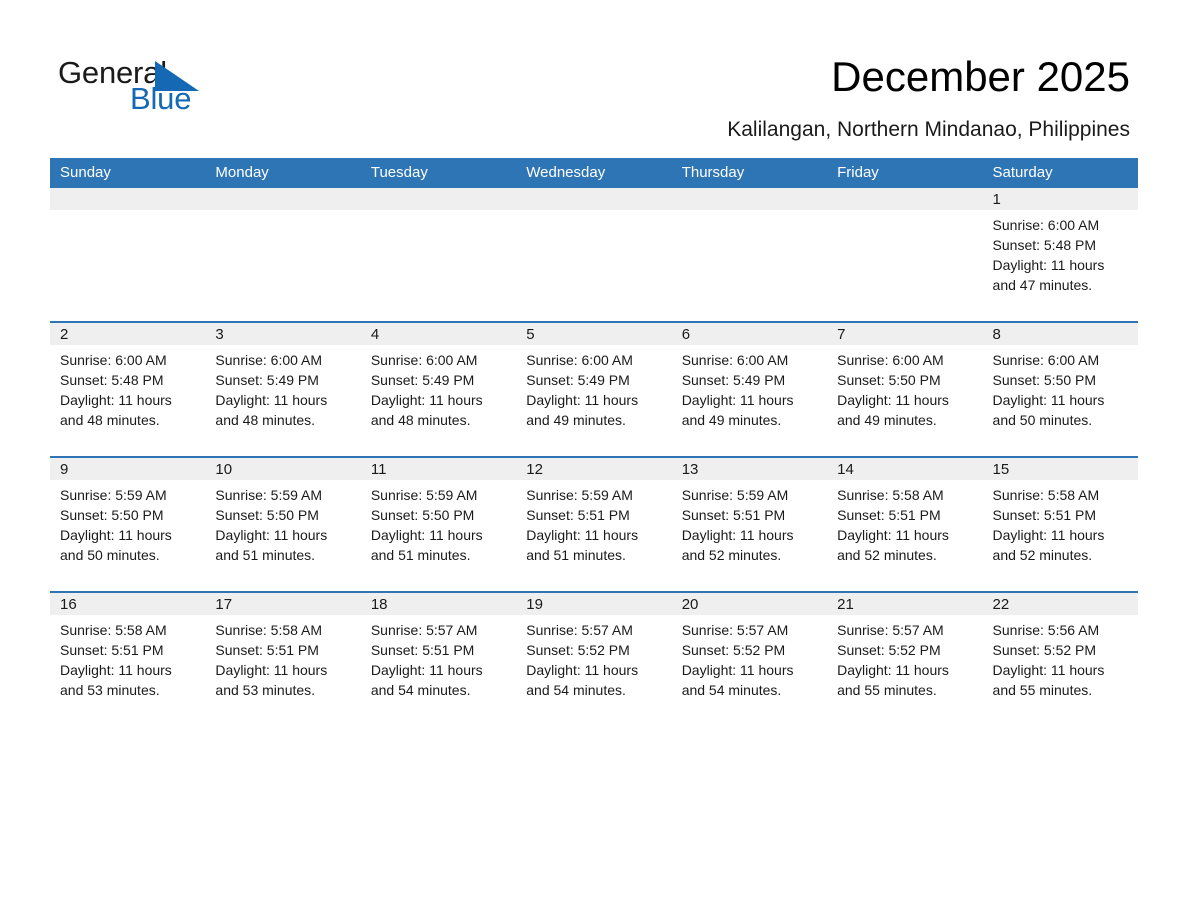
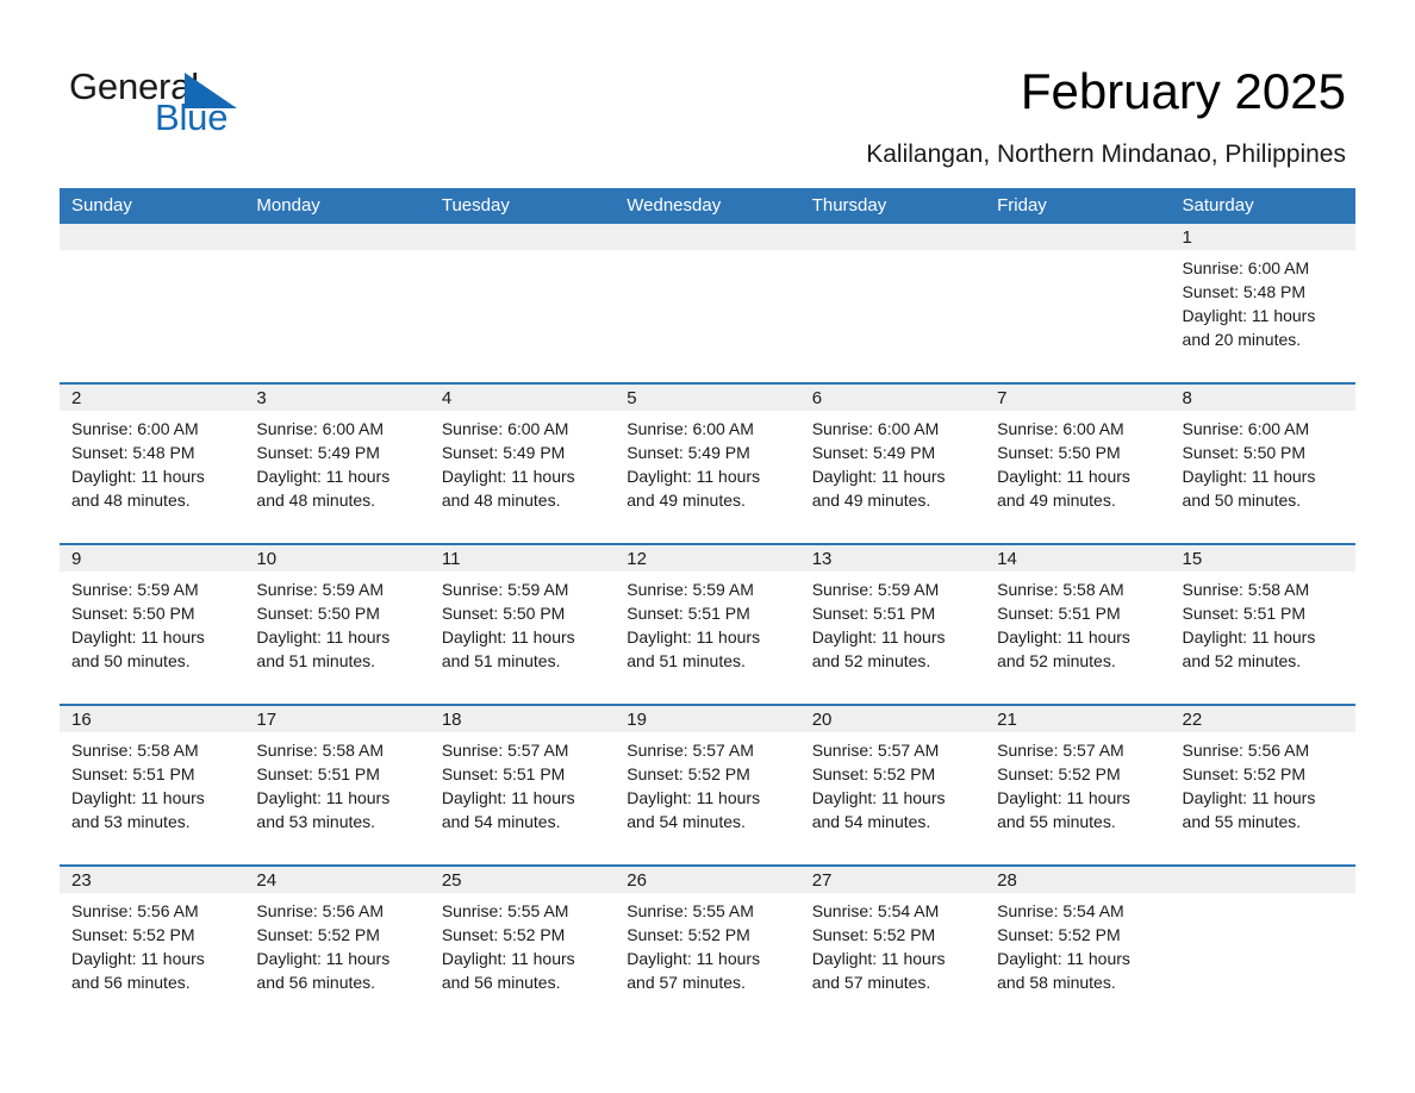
  Genera
  Blue
- December 2025
+ February 2025
  Kalilangan, Northern Mindanao, Philippines
  Sunday	Monday	Tuesday	Wednesday	Thursday	Friday	Saturday
- 						1Sunrise: 6:00 AMSunset: 5:48 PMDaylight: 11 hoursand 47 minutes.
+ 						1Sunrise: 6:00 AMSunset: 5:48 PMDaylight: 11 hoursand 20 minutes.
  2Sunrise: 6:00 AMSunset: 5:48 PMDaylight: 11 hoursand 48 minutes.	3Sunrise: 6:00 AMSunset: 5:49 PMDaylight: 11 hoursand 48 minutes.	4Sunrise: 6:00 AMSunset: 5:49 PMDaylight: 11 hoursand 48 minutes.	5Sunrise: 6:00 AMSunset: 5:49 PMDaylight: 11 hoursand 49 minutes.	6Sunrise: 6:00 AMSunset: 5:49 PMDaylight: 11 hoursand 49 minutes.	7Sunrise: 6:00 AMSunset: 5:50 PMDaylight: 11 hoursand 49 minutes.	8Sunrise: 6:00 AMSunset: 5:50 PMDaylight: 11 hoursand 50 minutes.
  9Sunrise: 5:59 AMSunset: 5:50 PMDaylight: 11 hoursand 50 minutes.	10Sunrise: 5:59 AMSunset: 5:50 PMDaylight: 11 hoursand 51 minutes.	11Sunrise: 5:59 AMSunset: 5:50 PMDaylight: 11 hoursand 51 minutes.	12Sunrise: 5:59 AMSunset: 5:51 PMDaylight: 11 hoursand 51 minutes.	13Sunrise: 5:59 AMSunset: 5:51 PMDaylight: 11 hoursand 52 minutes.	14Sunrise: 5:58 AMSunset: 5:51 PMDaylight: 11 hoursand 52 minutes.	15Sunrise: 5:58 AMSunset: 5:51 PMDaylight: 11 hoursand 52 minutes.
  16Sunrise: 5:58 AMSunset: 5:51 PMDaylight: 11 hoursand 53 minutes.	17Sunrise: 5:58 AMSunset: 5:51 PMDaylight: 11 hoursand 53 minutes.	18Sunrise: 5:57 AMSunset: 5:51 PMDaylight: 11 hoursand 54 minutes.	19Sunrise: 5:57 AMSunset: 5:52 PMDaylight: 11 hoursand 54 minutes.	20Sunrise: 5:57 AMSunset: 5:52 PMDaylight: 11 hoursand 54 minutes.	21Sunrise: 5:57 AMSunset: 5:52 PMDaylight: 11 hoursand 55 minutes.	22Sunrise: 5:56 AMSunset: 5:52 PMDaylight: 11 hoursand 55 minutes.
+ 23Sunrise: 5:56 AMSunset: 5:52 PMDaylight: 11 hoursand 56 minutes.	24Sunrise: 5:56 AMSunset: 5:52 PMDaylight: 11 hoursand 56 minutes.	25Sunrise: 5:55 AMSunset: 5:52 PMDaylight: 11 hoursand 56 minutes.	26Sunrise: 5:55 AMSunset: 5:52 PMDaylight: 11 hoursand 57 minutes.	27Sunrise: 5:54 AMSunset: 5:52 PMDaylight: 11 hoursand 57 minutes.	28Sunrise: 5:54 AMSunset: 5:52 PMDaylight: 11 hoursand 58 minutes.
